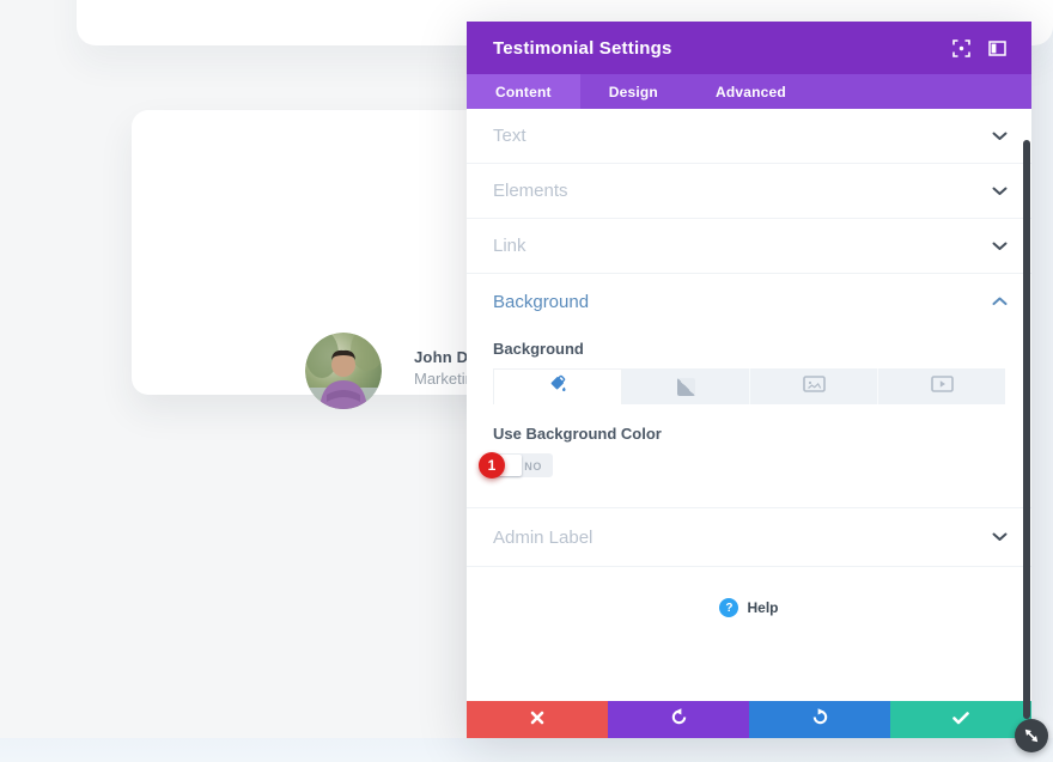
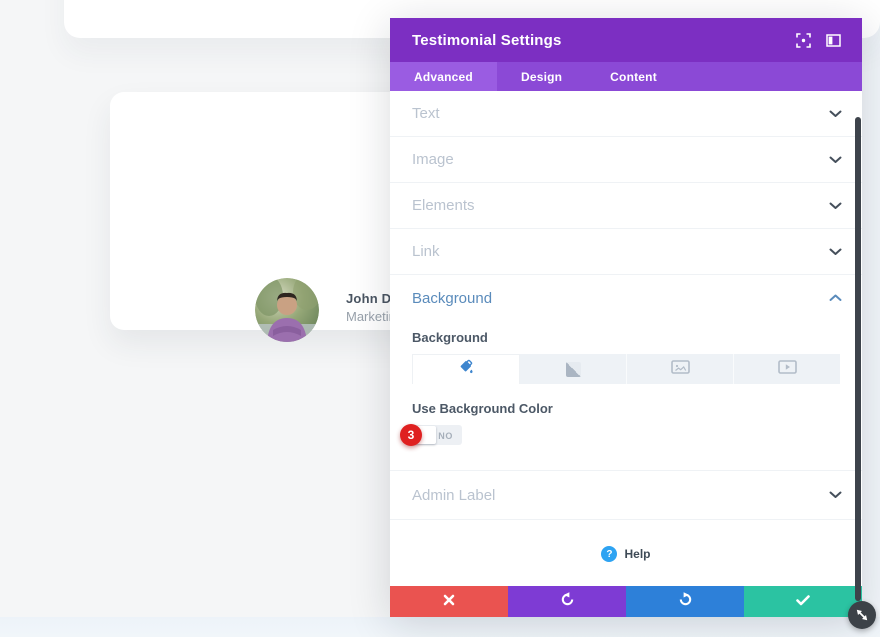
  John D
  Testimonial Settings
- Content
+ Advanced
  Design
- Advanced
+ Content
  Text
+ Image
  Elements
  Link
  Background
  Background
  Use Background Color
- 1
+ 3
  NO
  Admin Label
  ?
  Help
